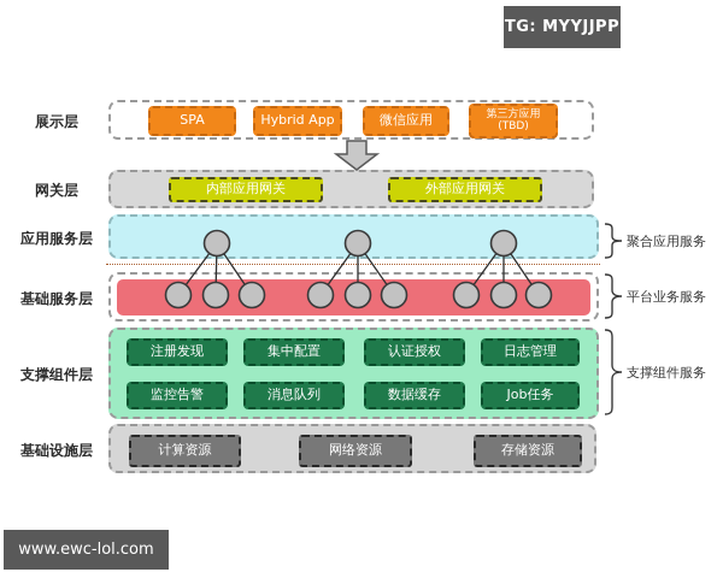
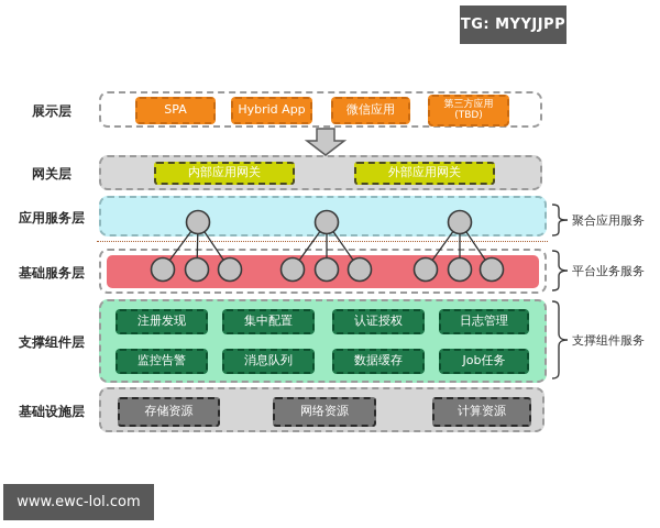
  TG: MYYJJPP
  www.ewc-lol.com
  展示层
  网关层
  应用服务层
  基础服务层
  支撑组件层
  基础设施层
  SPA
  Hybrid App
  微信应用
  第三方应用
  (TBD)
  内部应用网关
  外部应用网关
  注册发现
  集中配置
  认证授权
  日志管理
  监控告警
  消息队列
  数据缓存
  Job任务
- 计算资源
+ 存储资源
  网络资源
- 存储资源
+ 计算资源
  聚合应用服务
  平台业务服务
  支撑组件服务
